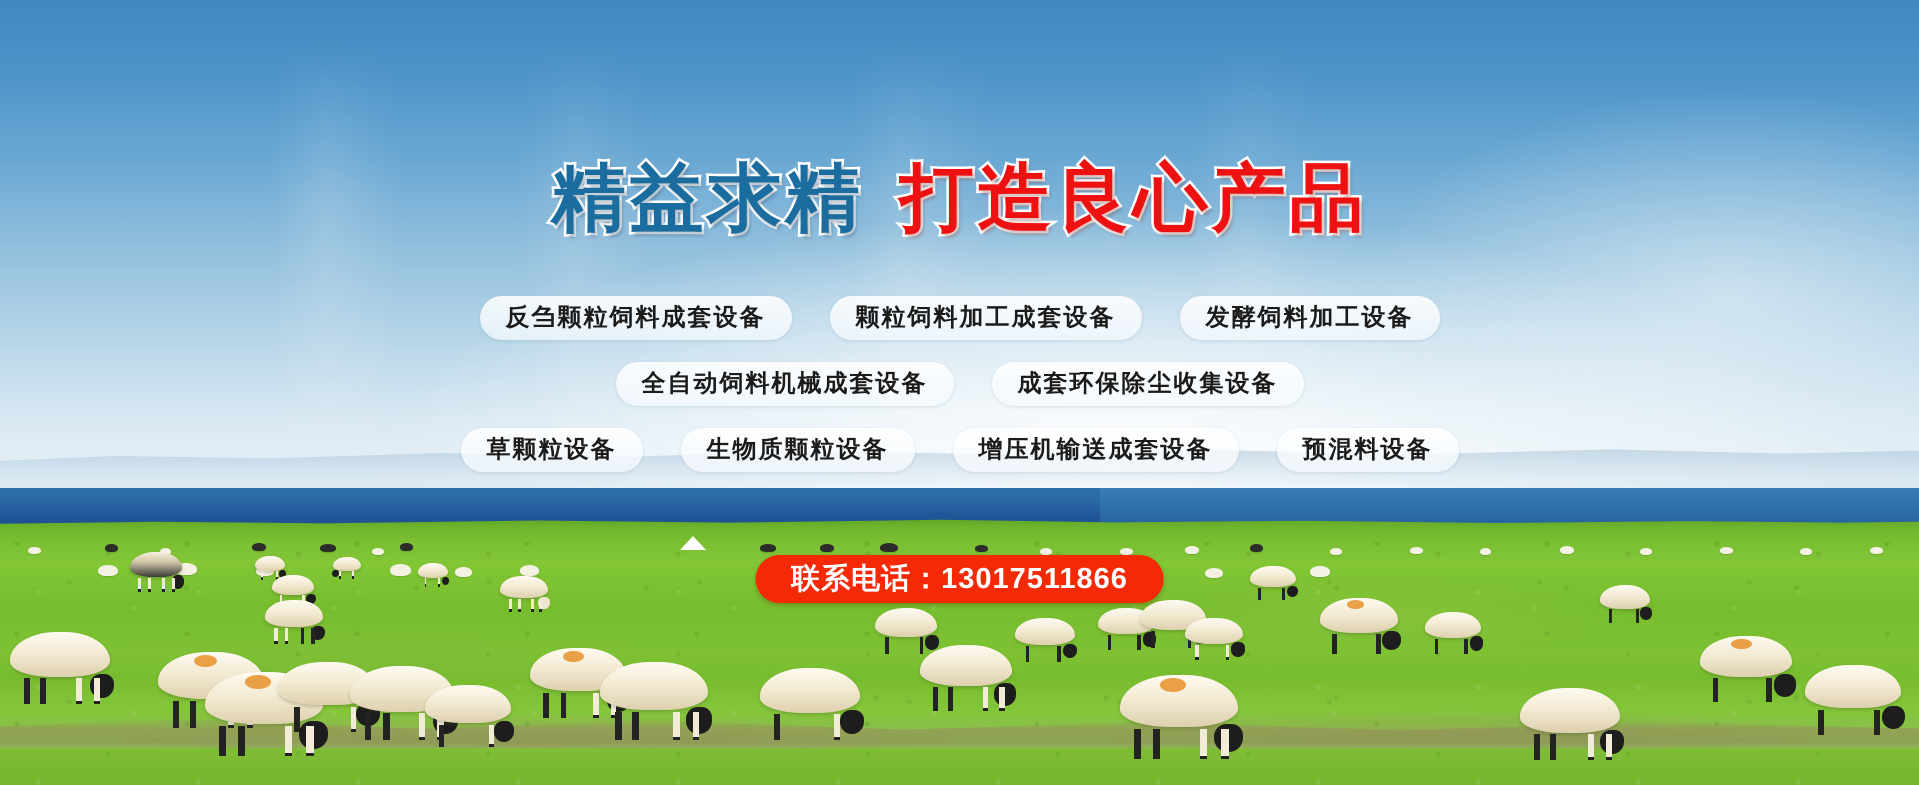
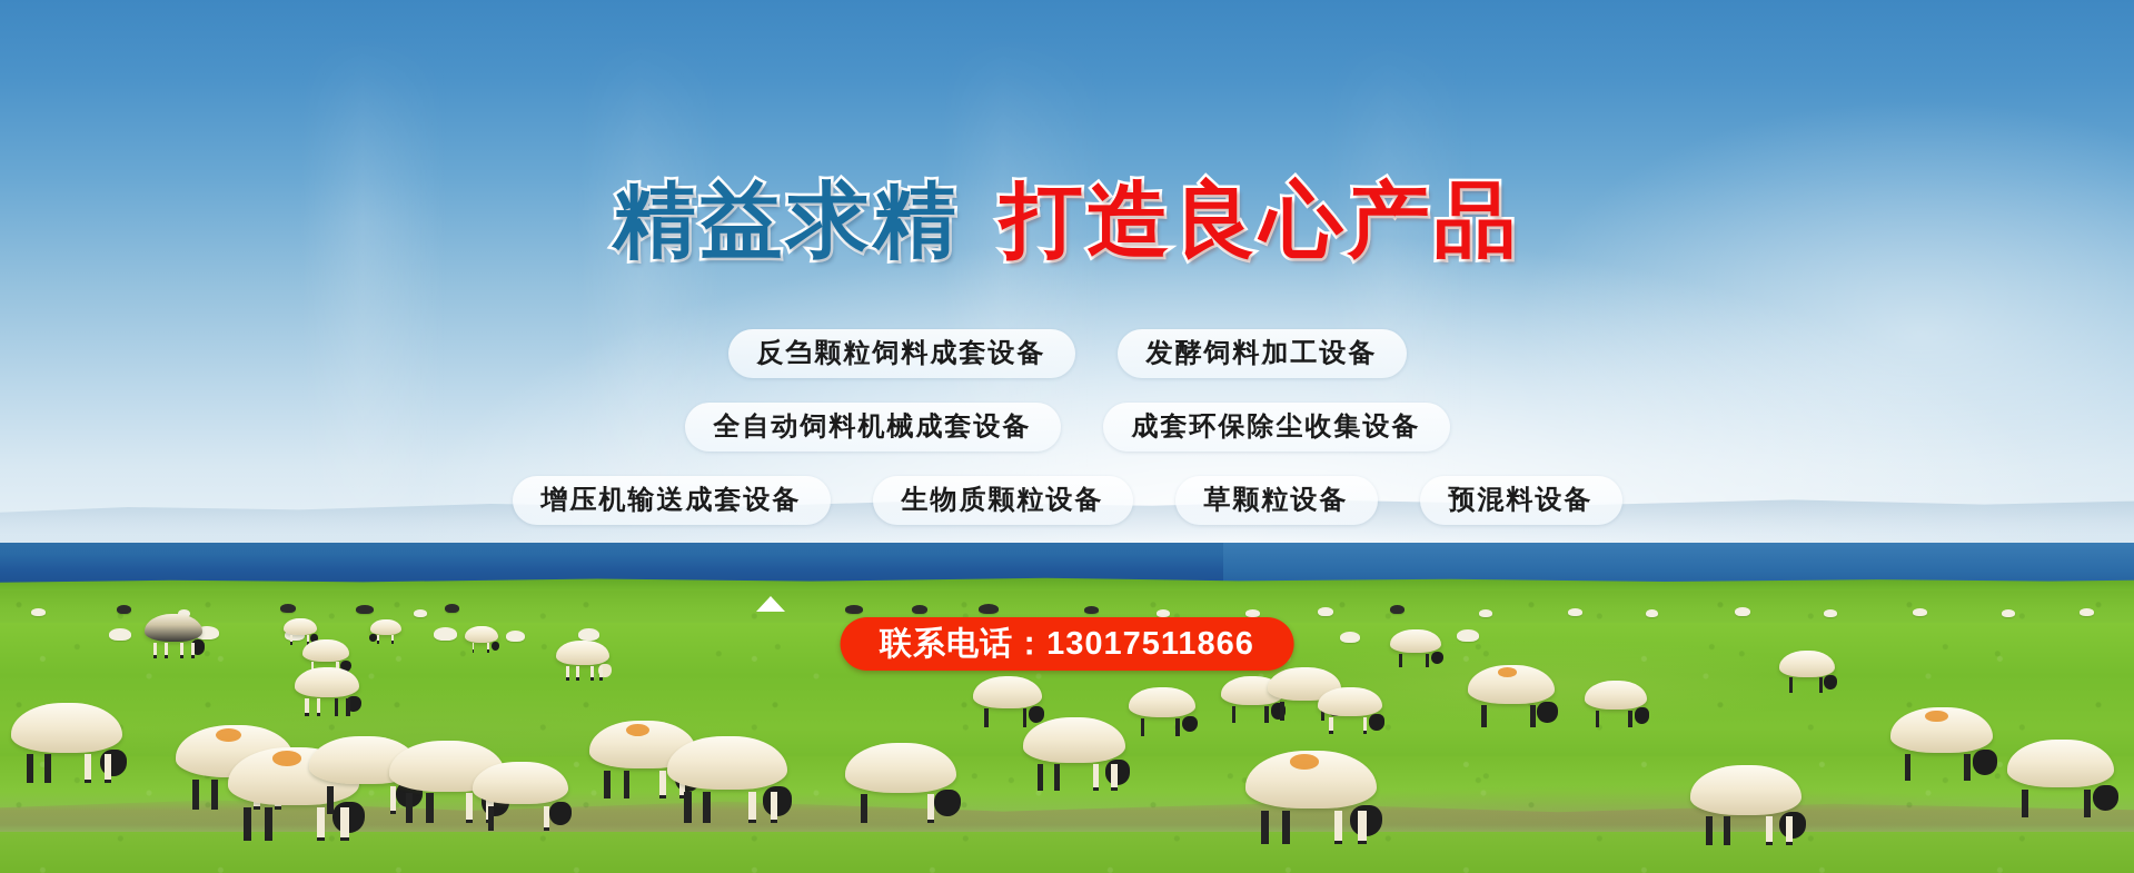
  精益求精 打造良心产品
  反刍颗粒饲料成套设备
- 颗粒饲料加工成套设备
  发酵饲料加工设备
  全自动饲料机械成套设备
  成套环保除尘收集设备
- 草颗粒设备
+ 增压机输送成套设备
  生物质颗粒设备
- 增压机输送成套设备
+ 草颗粒设备
  预混料设备
  联系电话：13017511866
